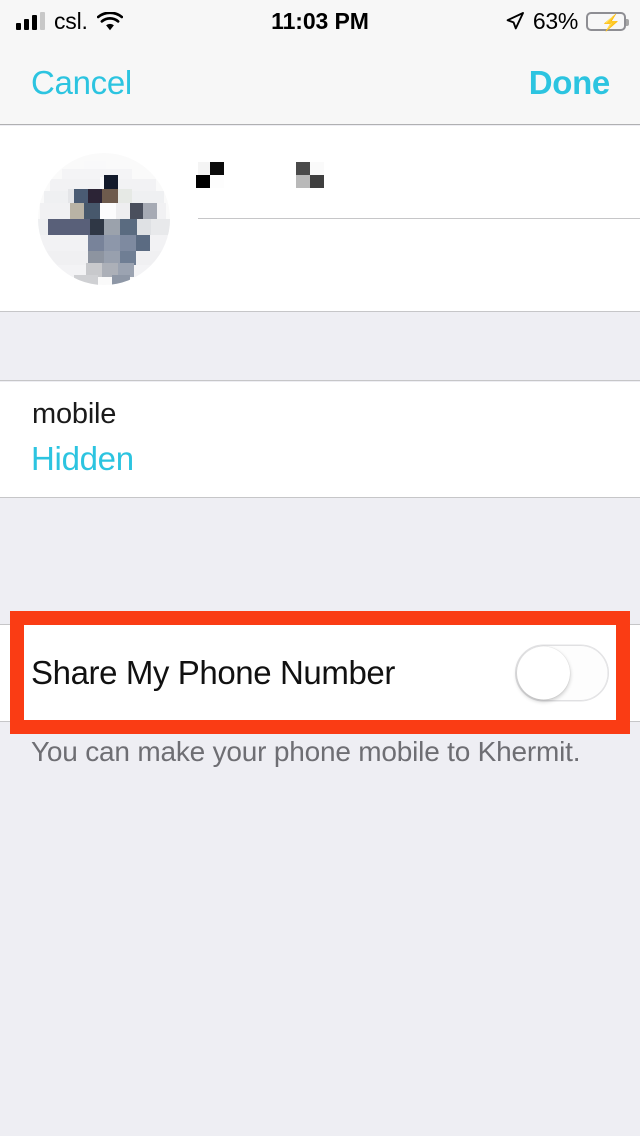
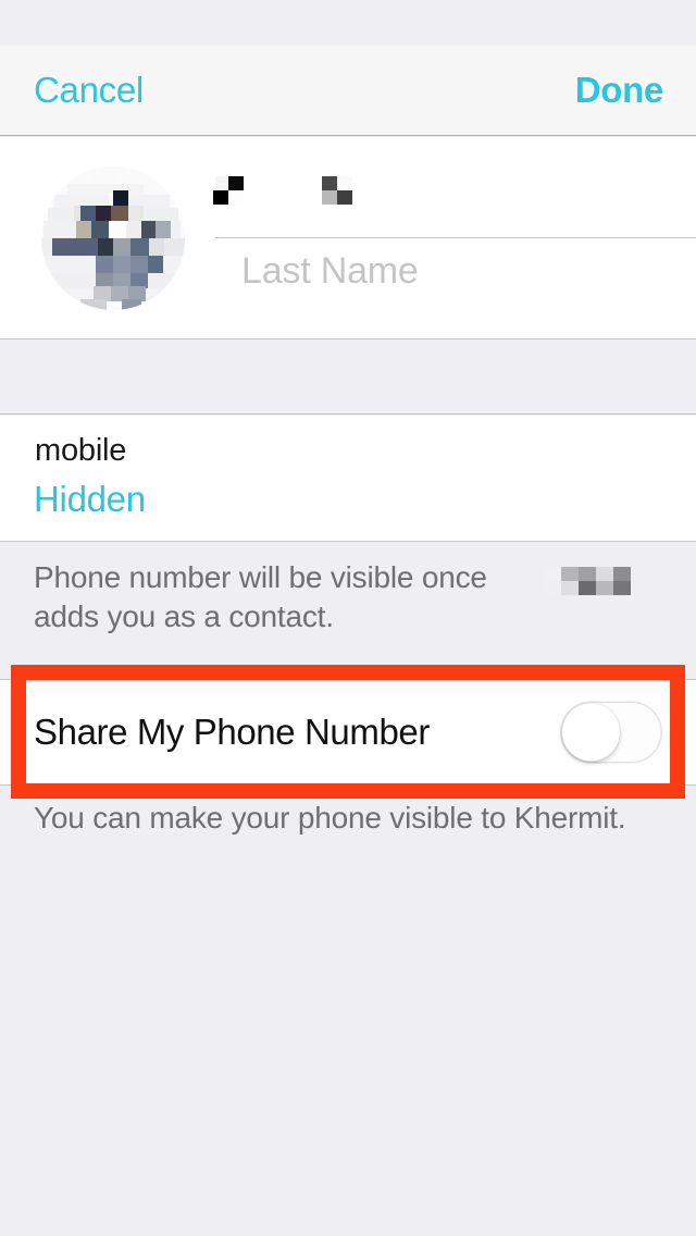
- csl.
- 11:03 PM
- 63%
- ⚡
  Cancel
  Done
+ Last Name
  mobile
  Hidden
+ Phone number will be visible once
+ adds you as a contact.
  Share My Phone Number
- You can make your phone mobile to Khermit.
+ You can make your phone visible to Khermit.
